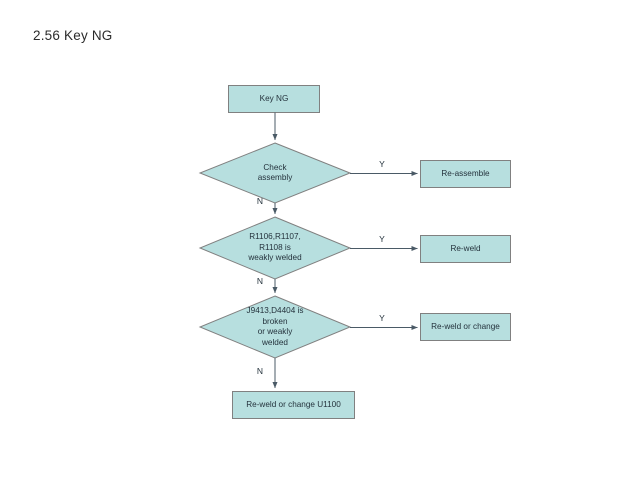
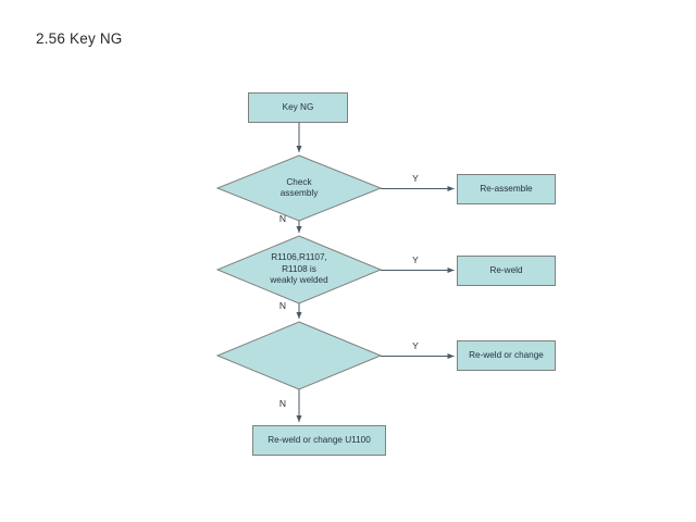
  2.56 Key NG
  Key NG
  Check
  assembly
  R1106,R1107,
  R1108 is
  weakly welded
- J9413,D4404 is
- broken
- or weakly
- welded
  Re-assemble
  Re-weld
  Re-weld or change
  Re-weld or change U1100
  Y
  N
  Y
  N
  Y
  N
